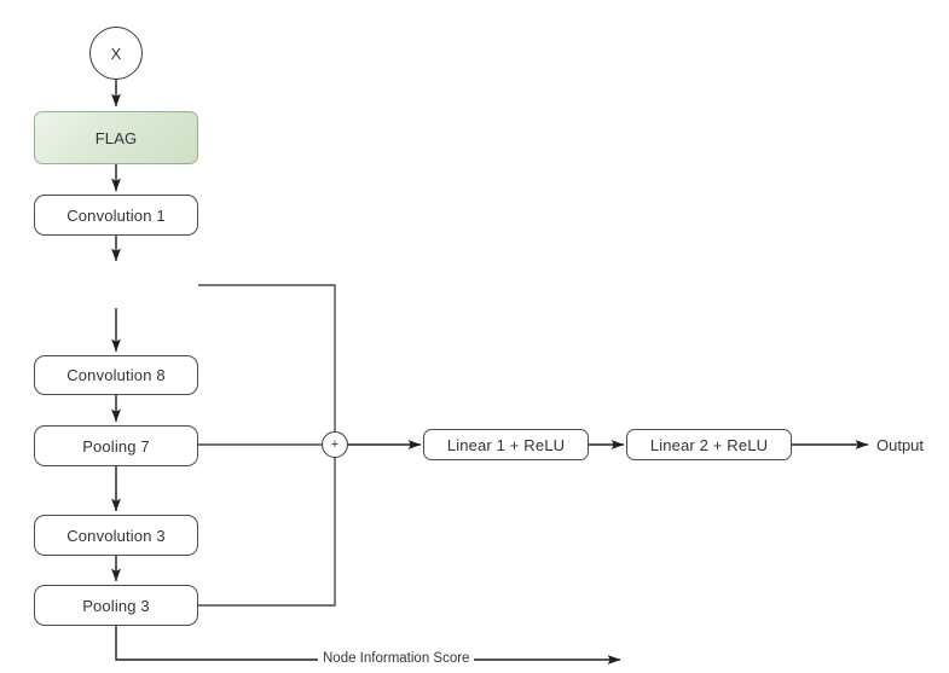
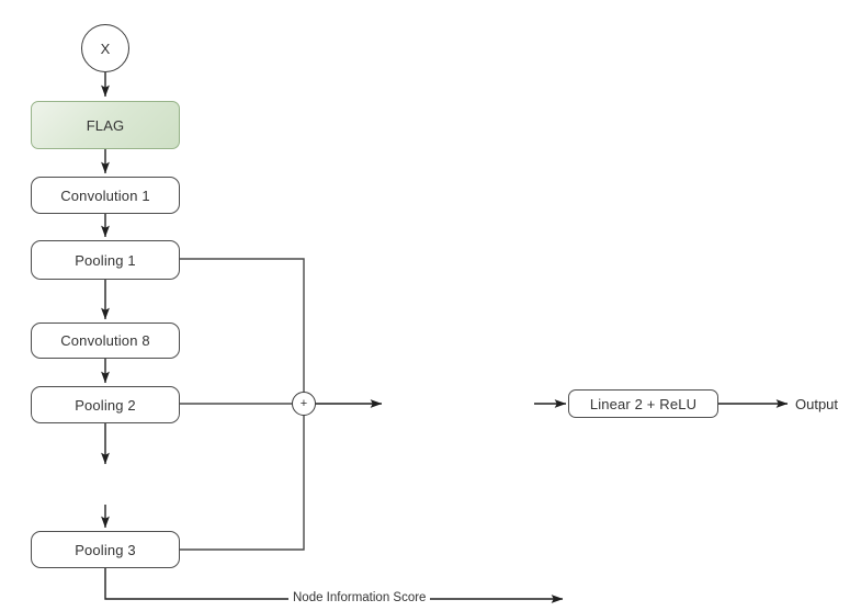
  X
  FLAG
  Convolution 1
+ Pooling 1
  Convolution 8
- Pooling 7
+ Pooling 2
- Convolution 3
  Pooling 3
  +
- Linear 1 + ReLU
  Linear 2 + ReLU
  Output
  Node Information Score
